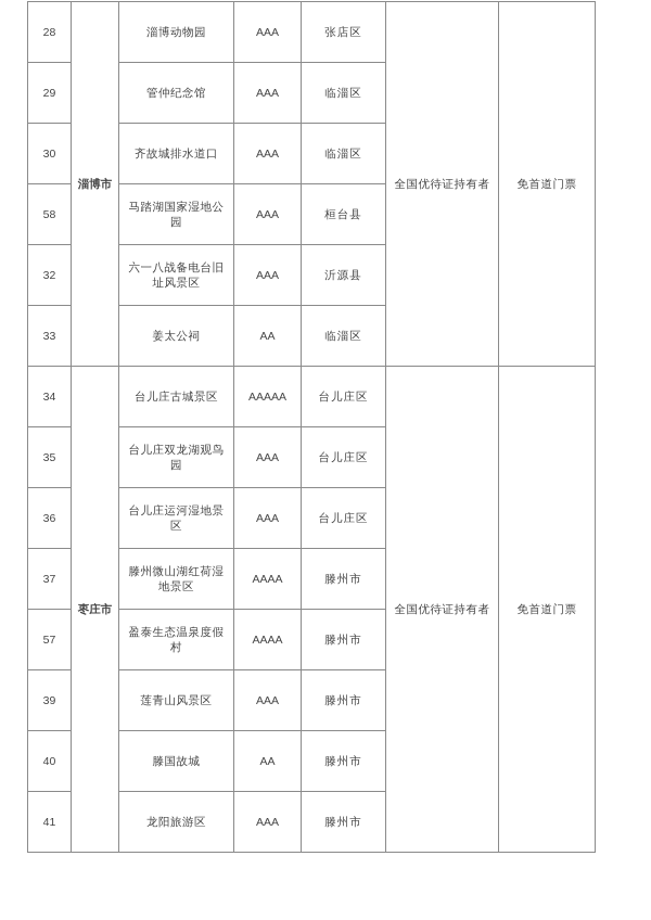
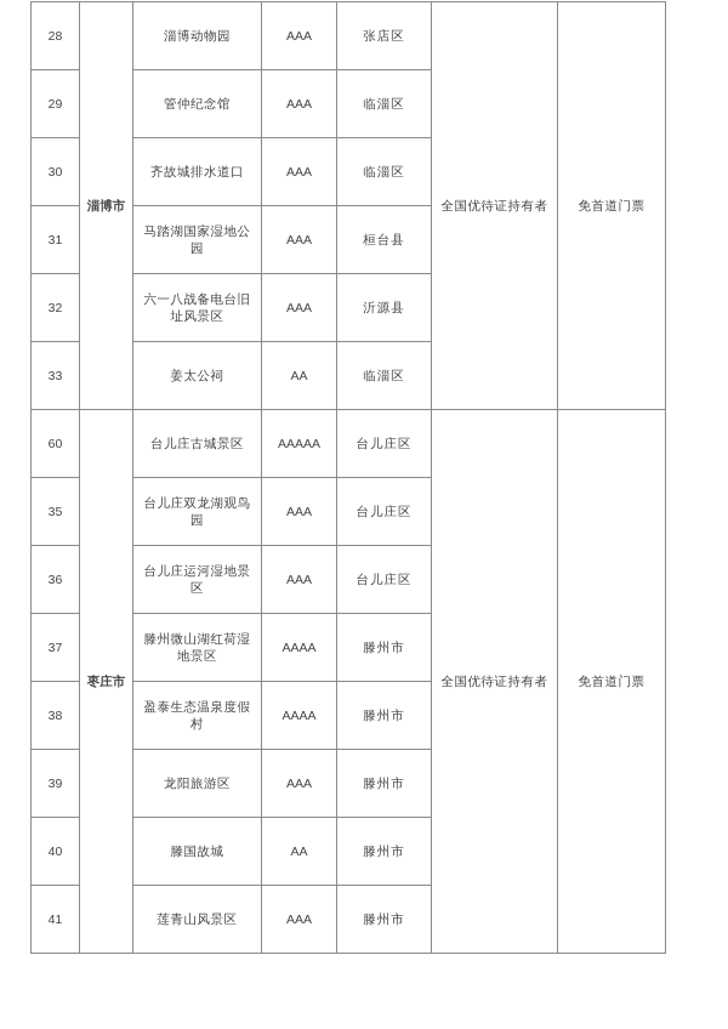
  28	淄博市	淄博动物园	AAA	张店区	全国优待证持有者	免首道门票
  29	管仲纪念馆	AAA	临淄区
  30	齐故城排水道口	AAA	临淄区
- 58	马踏湖国家湿地公园	AAA	桓台县
+ 31	马踏湖国家湿地公园	AAA	桓台县
  32	六一八战备电台旧址风景区	AAA	沂源县
  33	姜太公祠	AA	临淄区
- 34	枣庄市	台儿庄古城景区	AAAAA	台儿庄区	全国优待证持有者	免首道门票
+ 60	枣庄市	台儿庄古城景区	AAAAA	台儿庄区	全国优待证持有者	免首道门票
  35	台儿庄双龙湖观鸟园	AAA	台儿庄区
  36	台儿庄运河湿地景区	AAA	台儿庄区
  37	滕州微山湖红荷湿地景区	AAAA	滕州市
- 57	盈泰生态温泉度假村	AAAA	滕州市
+ 38	盈泰生态温泉度假村	AAAA	滕州市
- 39	莲青山风景区	AAA	滕州市
+ 39	龙阳旅游区	AAA	滕州市
  40	滕国故城	AA	滕州市
- 41	龙阳旅游区	AAA	滕州市
+ 41	莲青山风景区	AAA	滕州市
